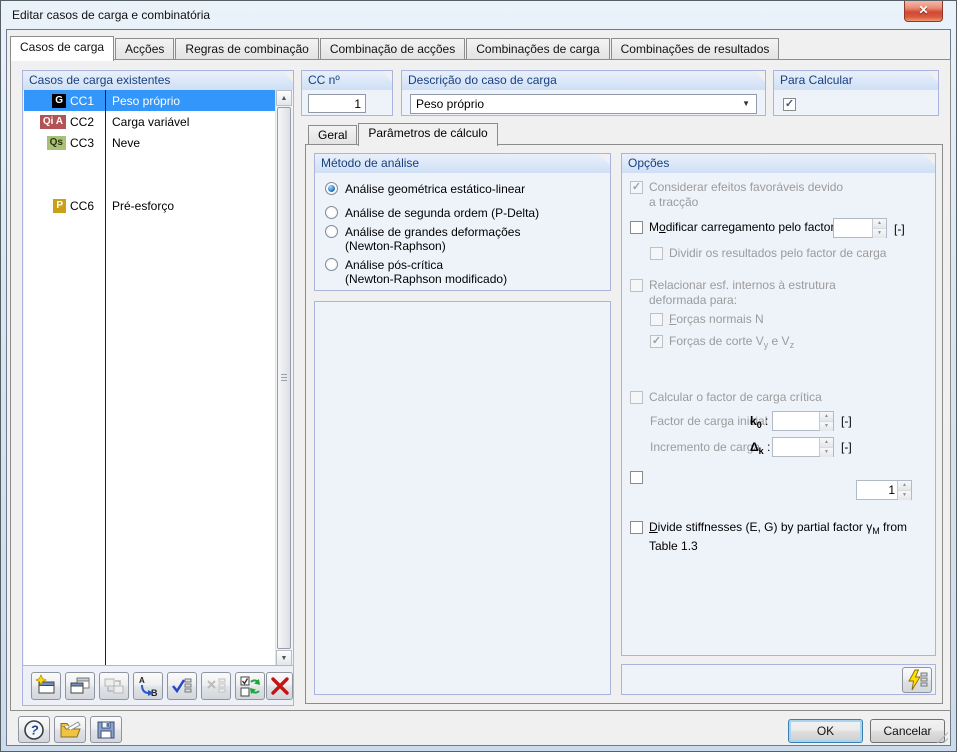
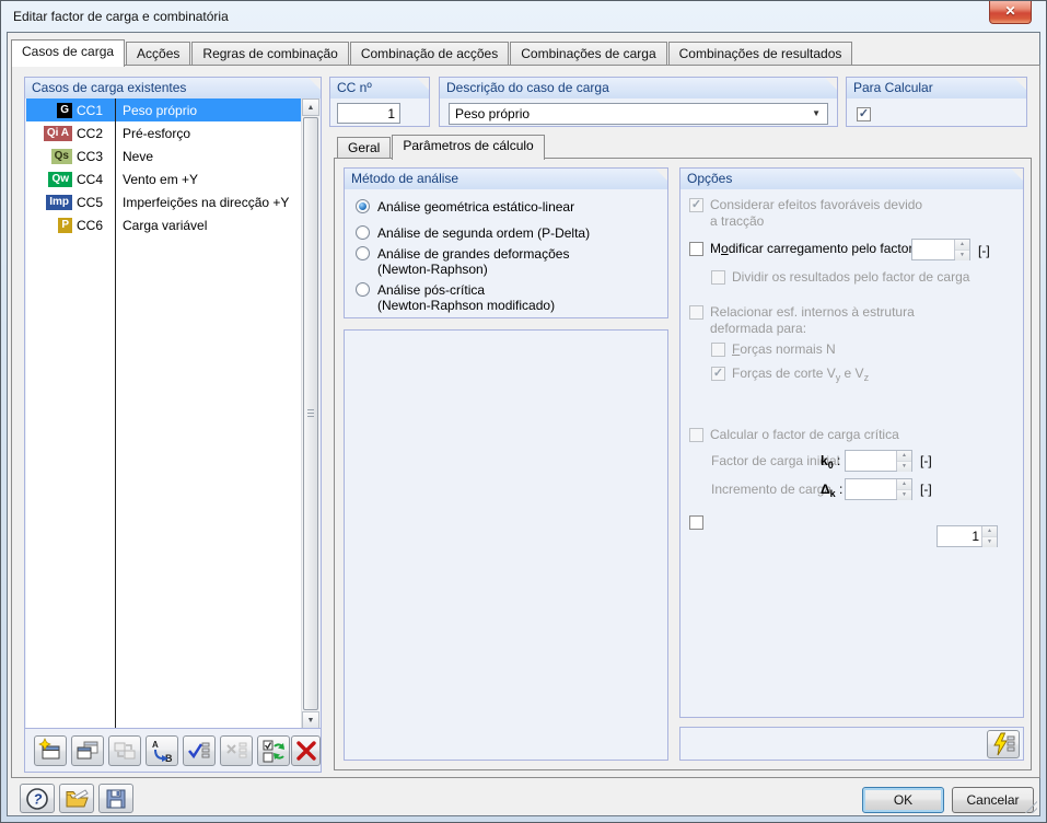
- Editar casos de carga e combinatória
+ Editar factor de carga e combinatória
  ✕
  Casos de carga
  Acções
  Regras de combinação
  Combinação de acções
  Combinações de carga
  Combinações de resultados
  Casos de carga existentes
  G
  CC1
  Peso próprio
  Qi A
  CC2
- Carga variável
+ Pré-esforço
  Qs
  CC3
  Neve
+ Qw
+ CC4
+ Vento em +Y
+ Imp
+ CC5
+ Imperfeições na direcção +Y
  P
  CC6
- Pré-esforço
+ Carga variável
  A
  B
  CC nº
  1
  Descrição do caso de carga
  Peso próprio
  ▼
  Para Calcular
  ✓
  Geral
  Parâmetros de cálculo
  Método de análise
  Análise geométrica estático-linear
  Análise de segunda ordem (P-Delta)
  Análise de grandes deformações
  (Newton-Raphson)
  Análise pós-crítica
  (Newton-Raphson modificado)
  Opções
  ✓
  Considerar efeitos favoráveis devido a tracção
  Modificar carregamento pelo facto
  [-]
  Dividir os resultados pelo factor de carga
  Relacionar esf. internos à estrutura deformada para:
  Forças normais N
  ✓
  Forças de corte Vy e Vz
  Calcular o factor de carga crítica
  Factor de carga inicial
  k0 :
  [-]
  Incremento de carga
  Δk :
  [-]
  1
- Divide stiffnesses (E, G) by partial factor γM from Table 1.3
  ?
  OK
  Cancelar
